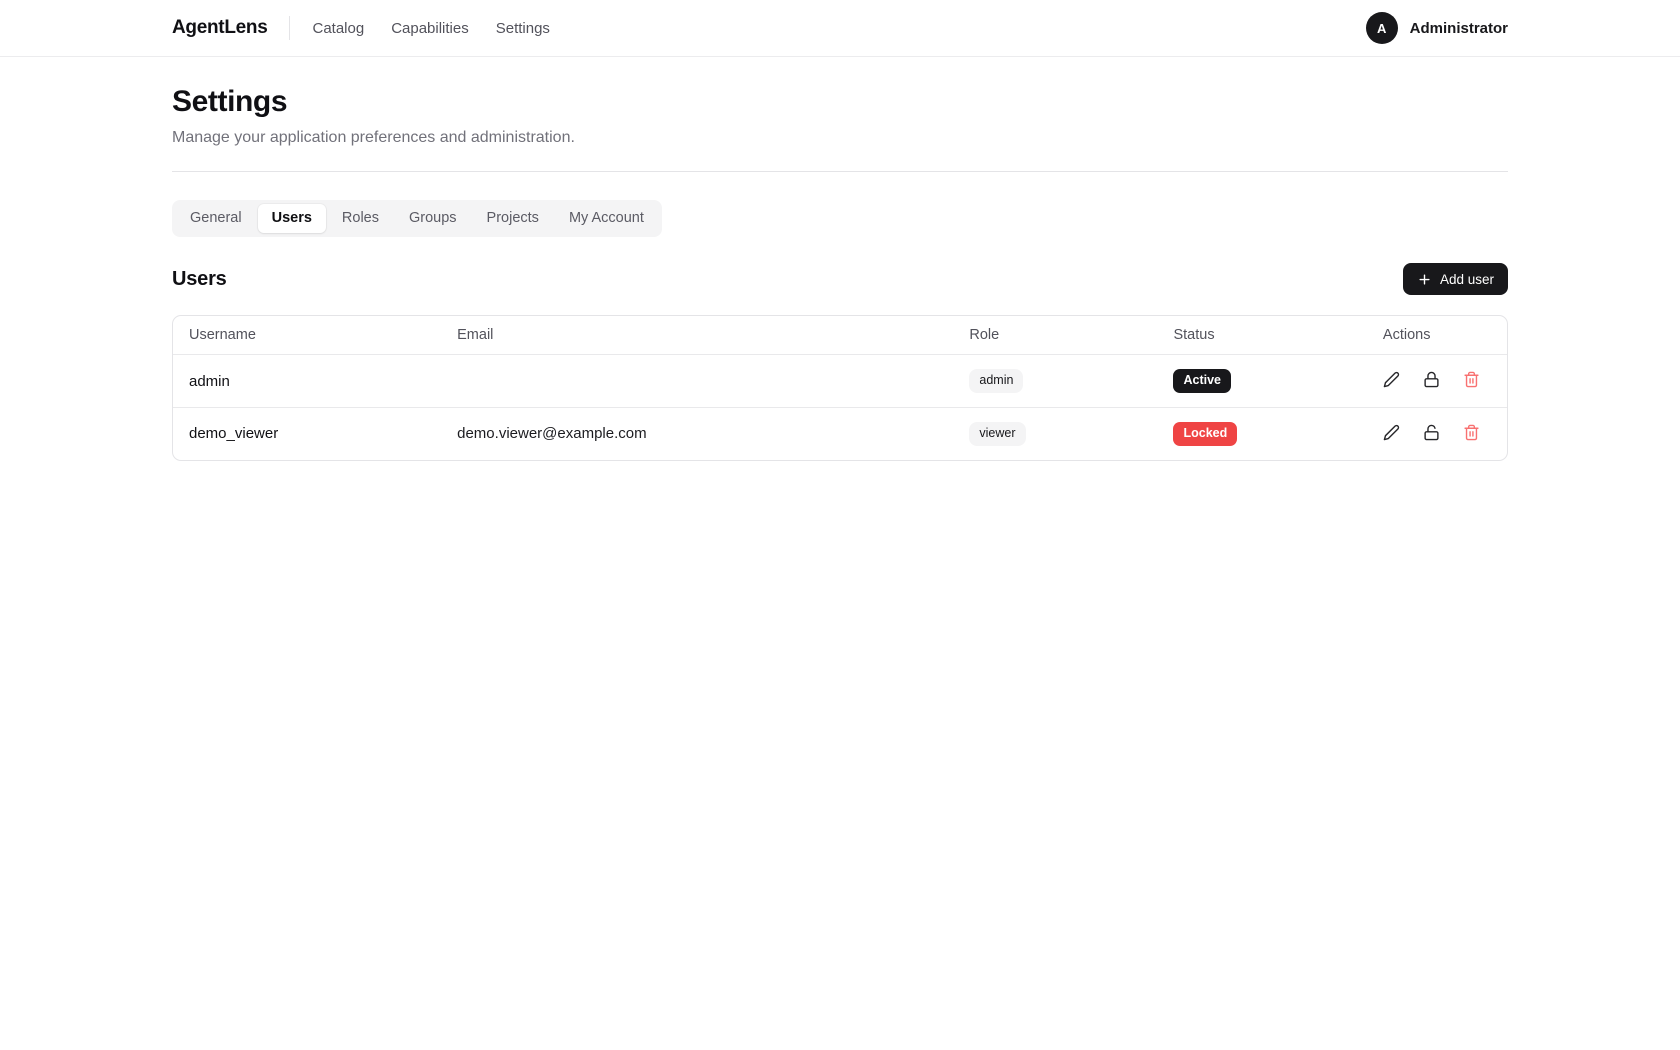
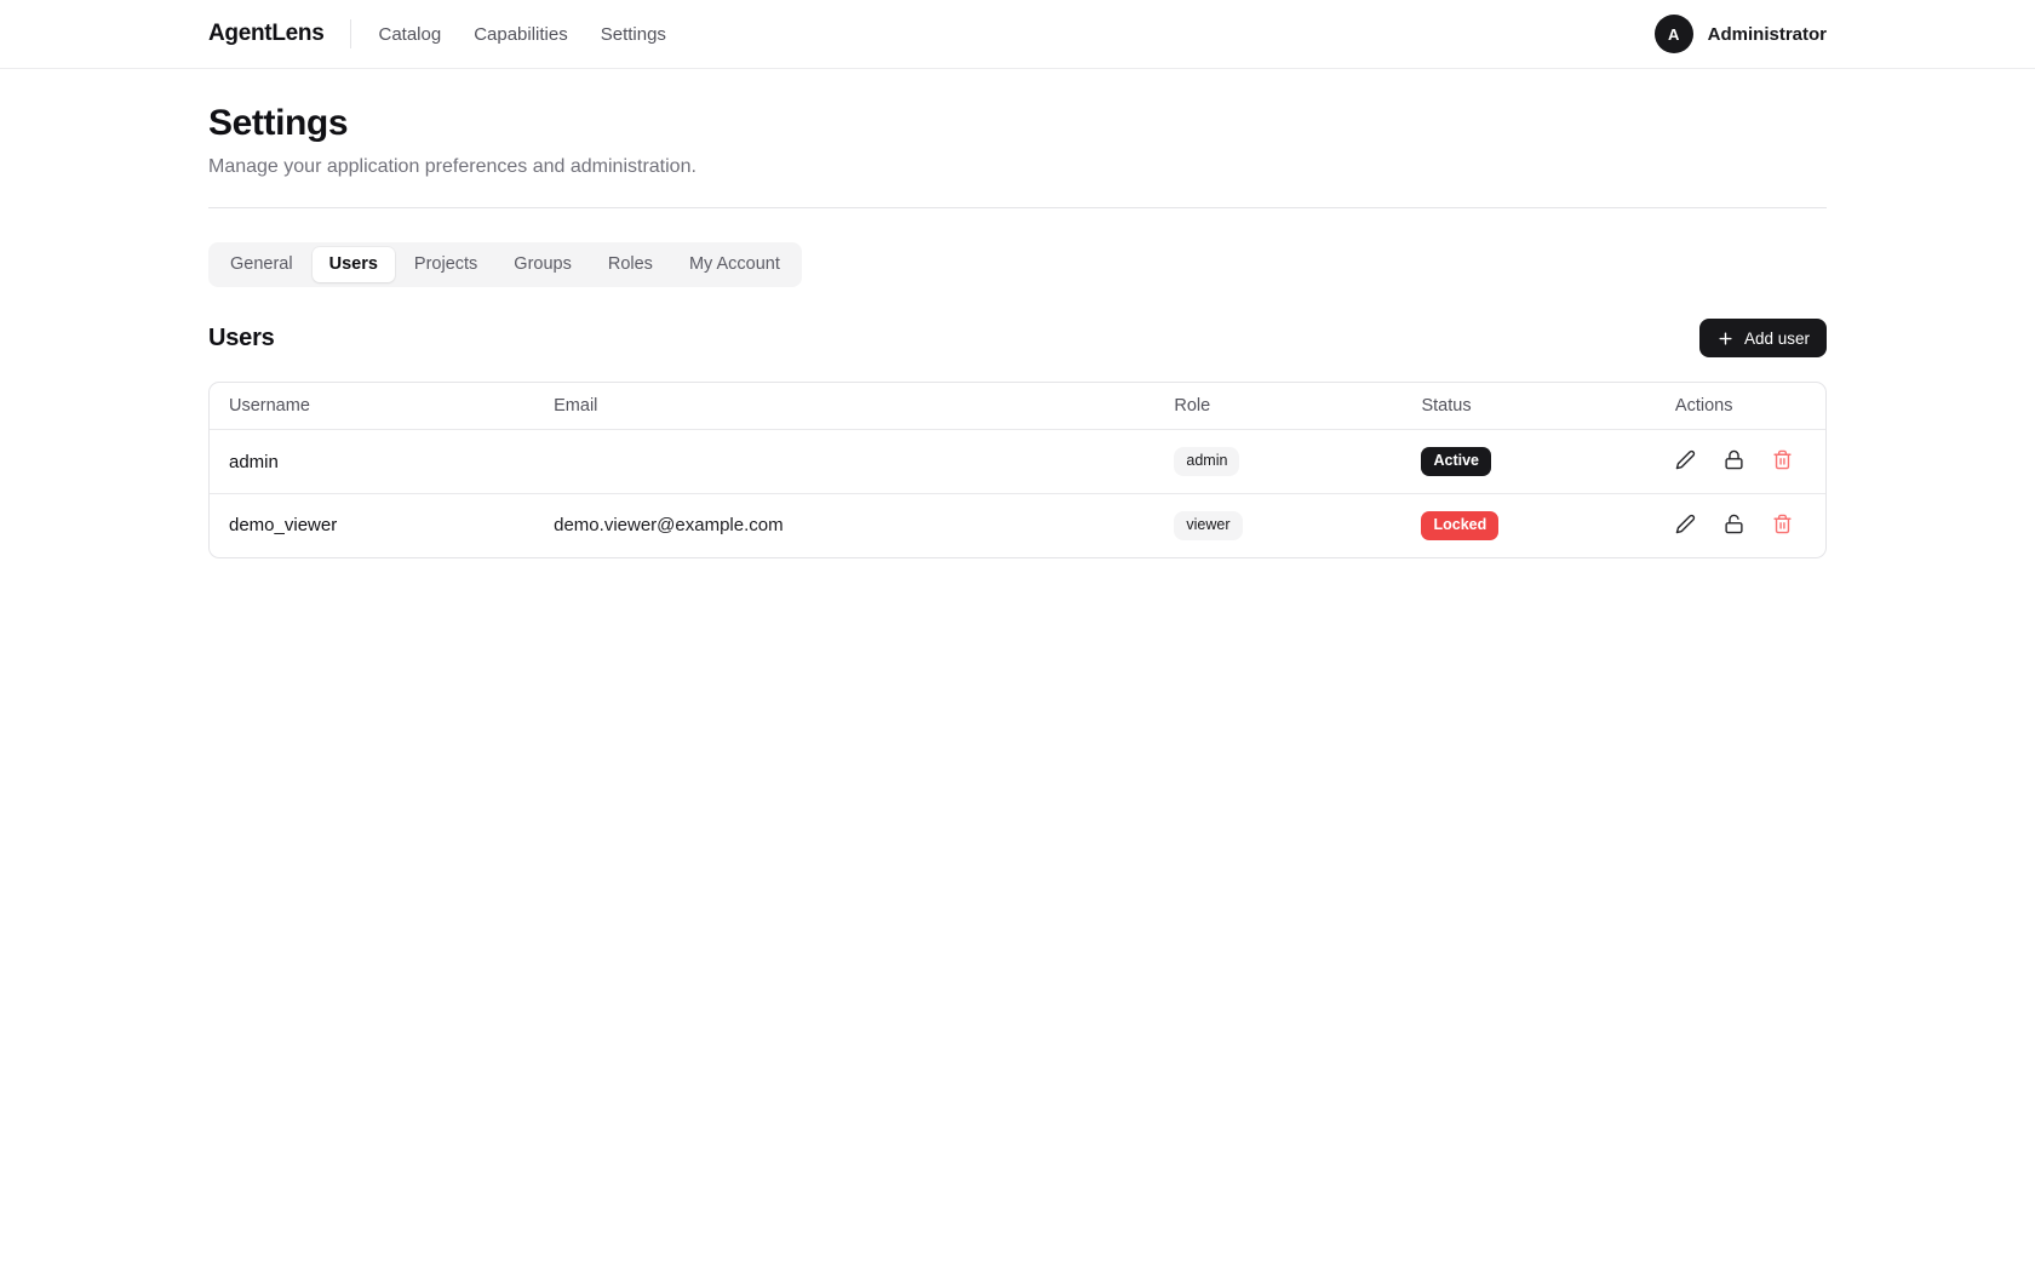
  AgentLens
  Catalog
  Capabilities
  Settings
  A
  Administrator
  Settings
  Manage your application preferences and administration.
  General
  Users
- Roles
+ Projects
  Groups
- Projects
+ Roles
  My Account
  Users
  Add user
  Username	Email	Role	Status	Actions
  admin		admin	Active
  demo_viewer	demo.viewer@example.com	viewer	Locked
